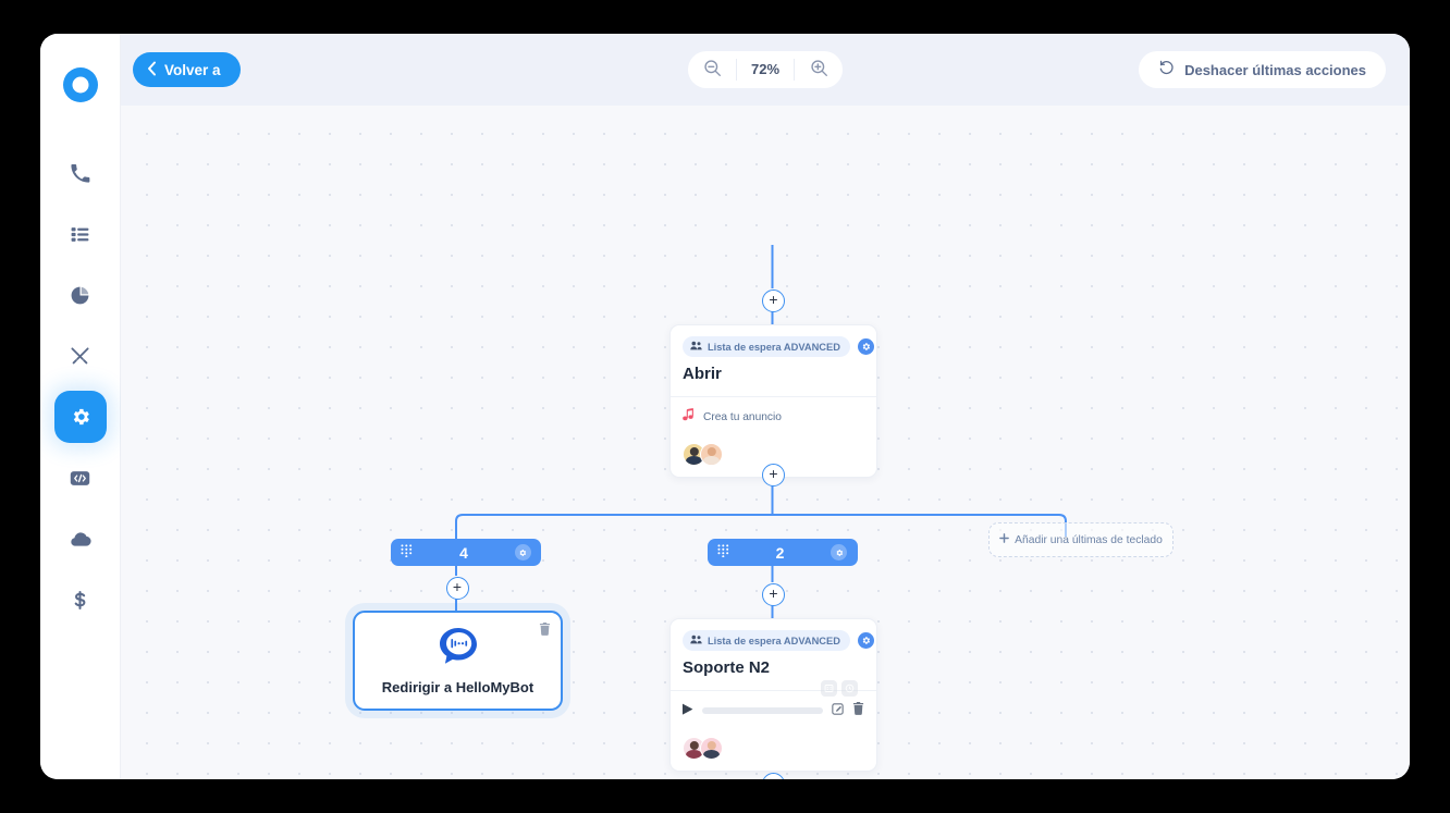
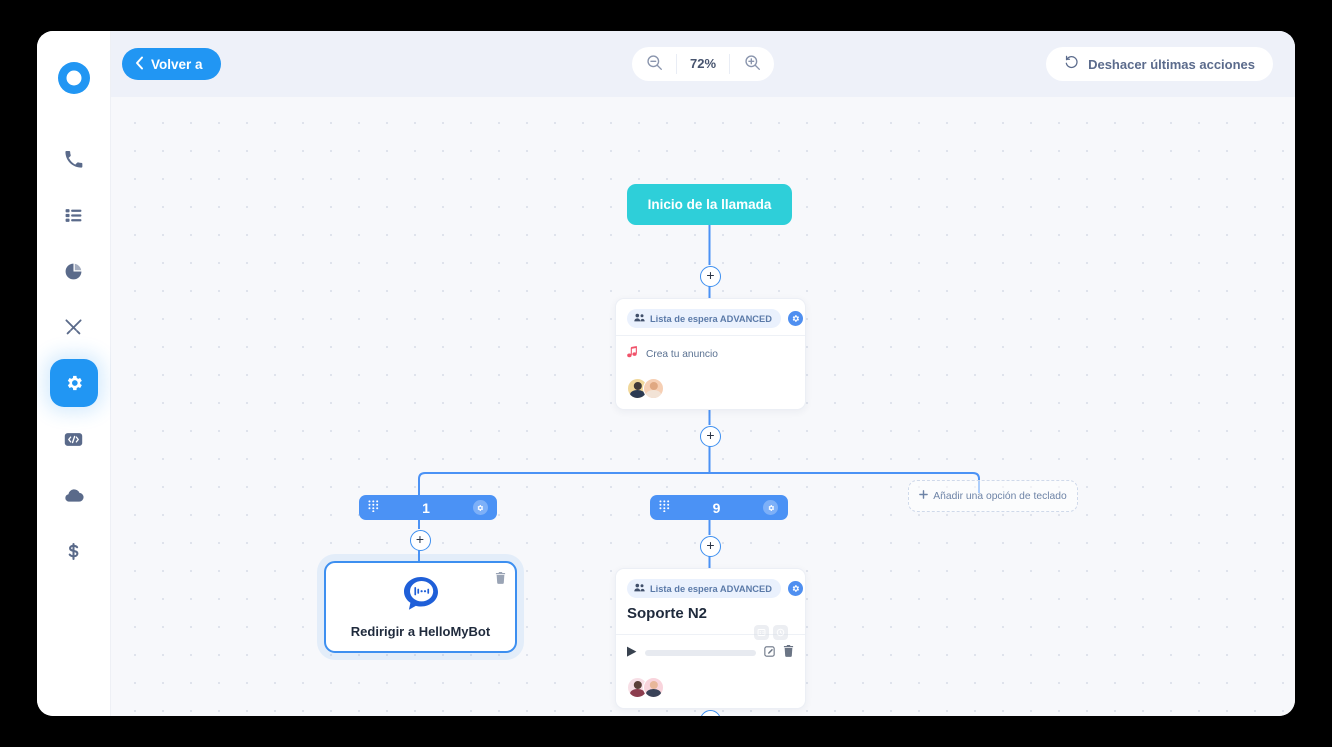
  Volver a
  72%
  Deshacer últimas acciones
+ Inicio de la llamada
  +
  Lista de espera ADVANCED
- Abrir
  Crea tu anuncio
  +
- 4
+ 1
  +
- 2
+ 9
  +
- Añadir una últimas de teclado
+ Añadir una opción de teclado
  Redirigir a HelloMyBot
  Lista de espera ADVANCED
  Soporte N2
